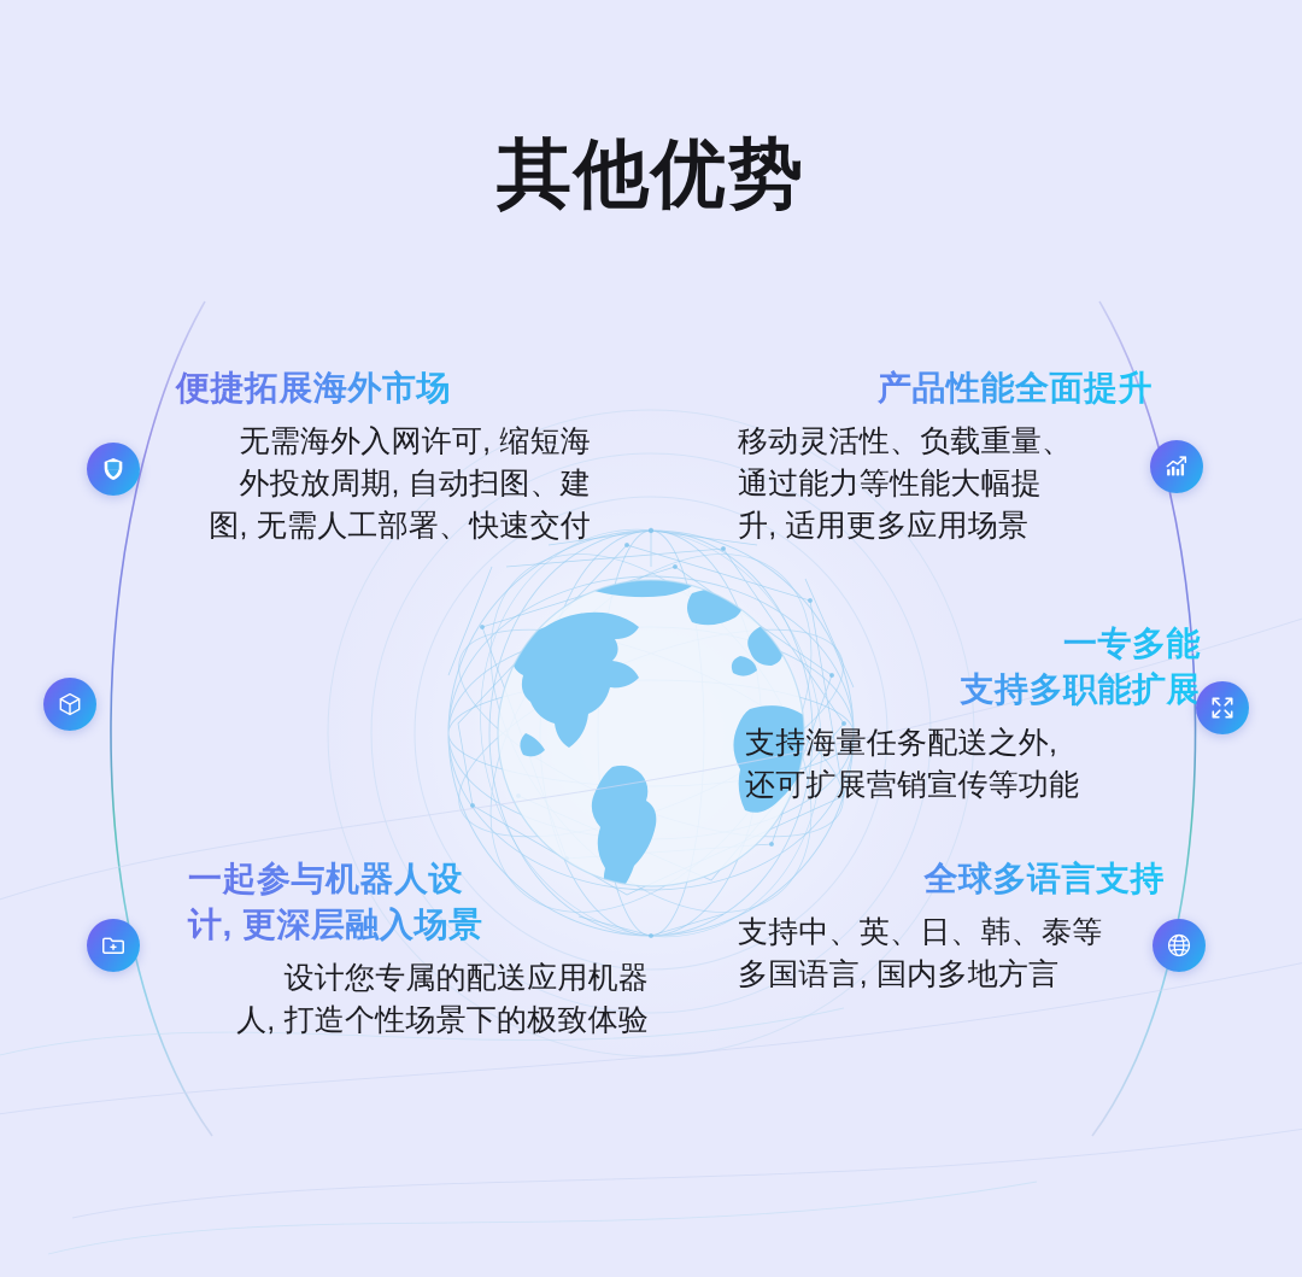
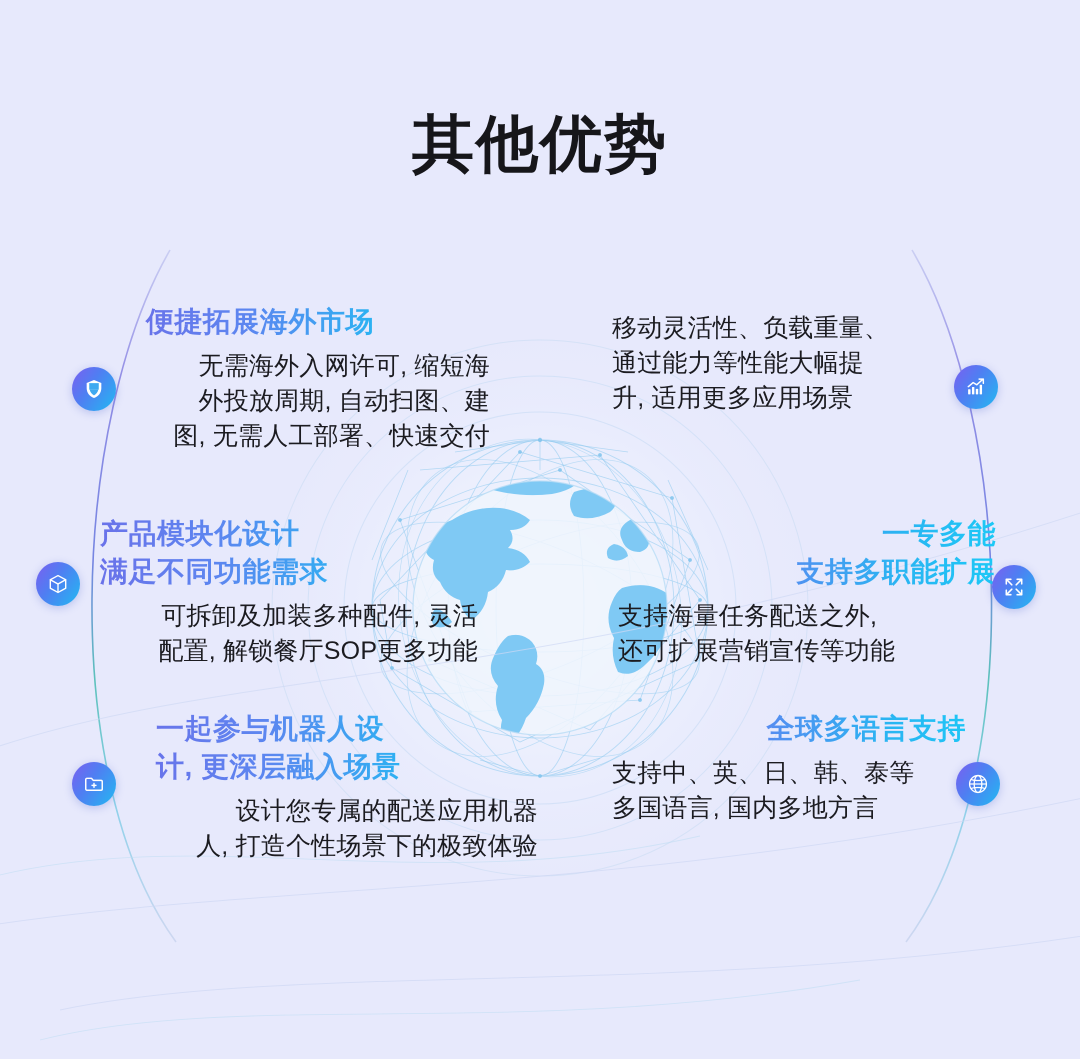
  其他优势
  便捷拓展海外市场
  无需海外入网许可, 缩短海
  外投放周期, 自动扫图、建
  图, 无需人工部署、快速交付
- 产品性能全面提升
  移动灵活性、负载重量、
  通过能力等性能大幅提
  升, 适用更多应用场景
+ 产品模块化设计
+ 满足不同功能需求
+ 可拆卸及加装多种配件, 灵活
+ 配置, 解锁餐厅SOP更多功能
  一专多能
  支持多职能扩展
  支持海量任务配送之外,
  还可扩展营销宣传等功能
  一起参与机器人设
  计, 更深层融入场景
  设计您专属的配送应用机器
  人, 打造个性场景下的极致体验
  全球多语言支持
  支持中、英、日、韩、泰等
  多国语言, 国内多地方言
